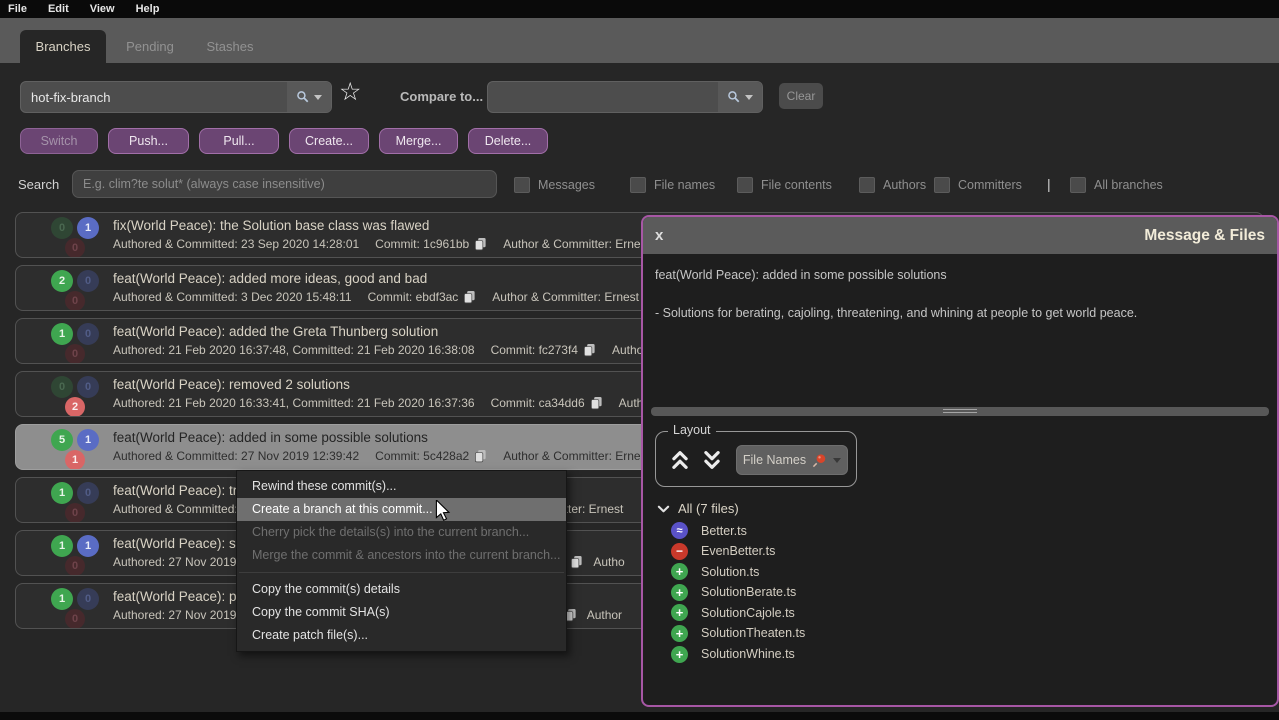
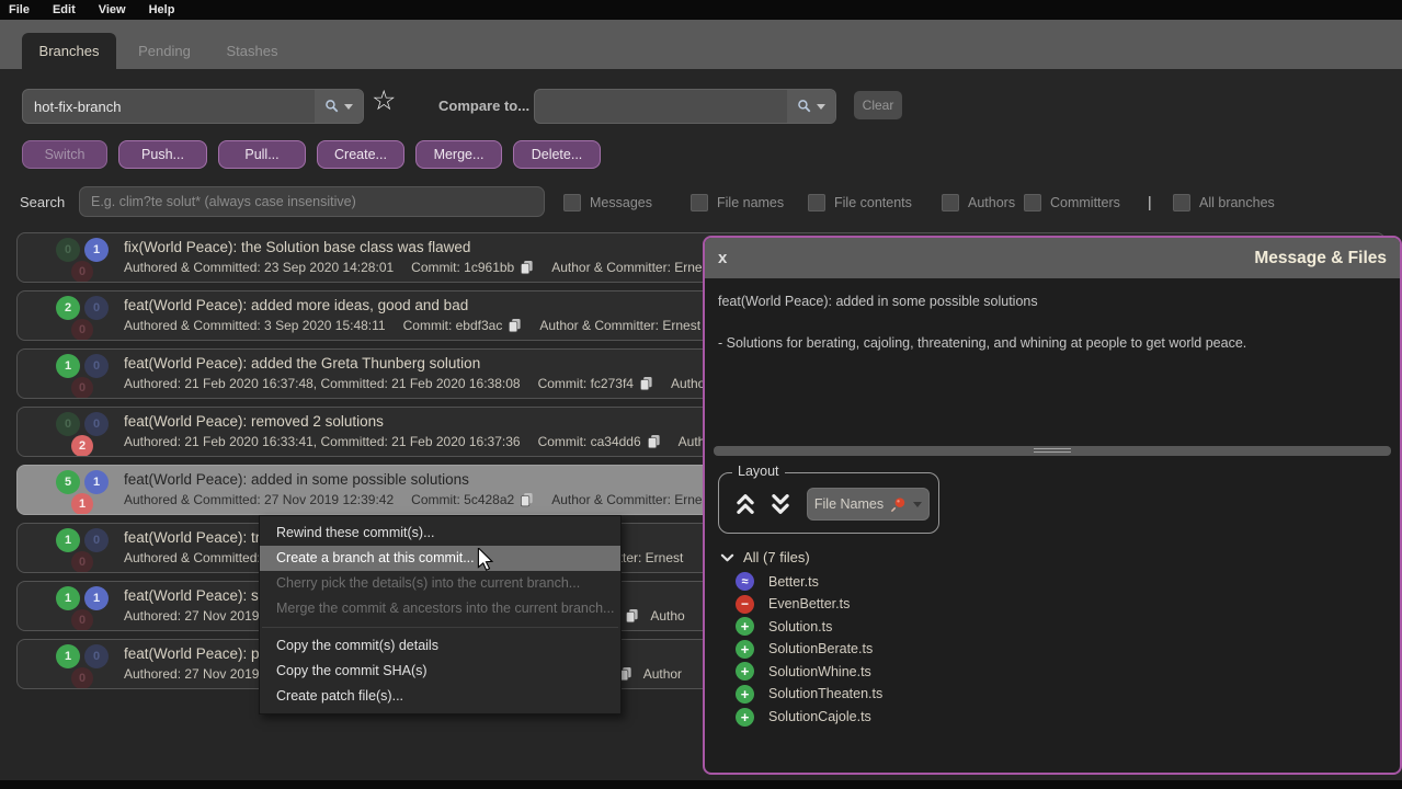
  File
  Edit
  View
  Help
  Branches
  Pending
  Stashes
  hot-fix-branch
  ☆
  Compare to...
  Clear
  Switch
  Push...
  Pull...
  Create...
  Merge...
  Delete...
  Search
  E.g. clim?te solut* (always case insensitive)
  Messages
  File names
  File contents
  Authors
  Committers
  |
  All branches
  0
  1
  0
  fix(World Peace): the Solution base class was flawed
  Authored & Committed: 23 Sep 2020 14:28:01
  Commit: 1c961bb
  Author & Committer: Erne
  2
  0
  0
  feat(World Peace): added more ideas, good and bad
- Authored & Committed: 3 Dec 2020 15:48:11
+ Authored & Committed: 3 Sep 2020 15:48:11
  Commit: ebdf3ac
  Author & Committer: Ernest
  1
  0
  0
  feat(World Peace): added the Greta Thunberg solution
  Authored: 21 Feb 2020 16:37:48, Committed: 21 Feb 2020 16:38:08
  Commit: fc273f4
  Autho
  0
  0
  2
  feat(World Peace): removed 2 solutions
  Authored: 21 Feb 2020 16:33:41, Committed: 21 Feb 2020 16:37:36
  Commit: ca34dd6
  5
  1
  1
  feat(World Peace): added in some possible solutions
  Authored & Committed: 27 Nov 2019 12:39:42
  Commit: 5c428a2
  Author & Committer: Erne
  1
  0
  0
  feat(World Peace): t
  Authored & Committed
  ter: Ernest
  1
  1
  0
  feat(World Peace): s
  Authored: 27 Nov 2019
  Autho
  1
  0
  0
  feat(World Peace): p
  Authored: 27 Nov 2019
  Author
  Rewind these commit(s)...
  Create a branch at this commit...
  Cherry pick the details(s) into the current branch...
  Merge the commit & ancestors into the current branch...
  Copy the commit(s) details
  Copy the commit SHA(s)
  Create patch file(s)...
  x
  Message & Files
  feat(World Peace): added in some possible solutions
  - Solutions for berating, cajoling, threatening, and whining at people to get world peace.
  Layout
  File Names
  All (7 files)
  Better.ts
  EvenBetter.ts
  Solution.ts
  SolutionBerate.ts
- SolutionCajole.ts
+ SolutionWhine.ts
  SolutionTheaten.ts
- SolutionWhine.ts
+ SolutionCajole.ts
